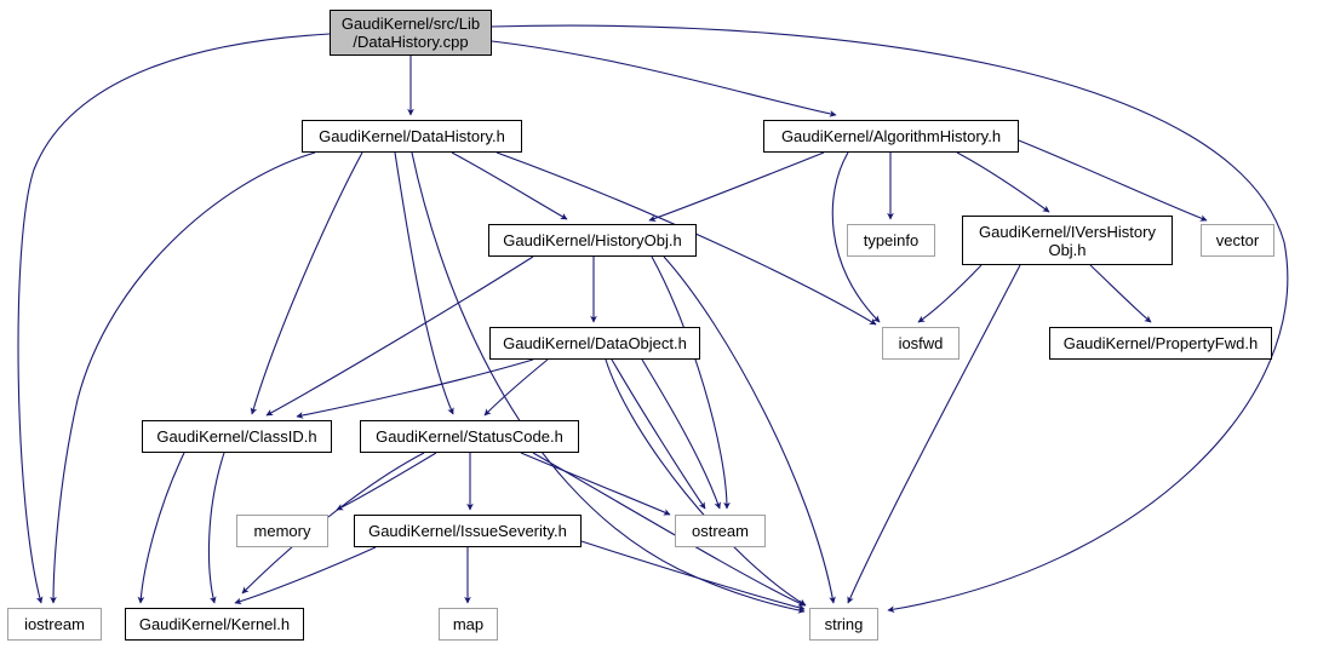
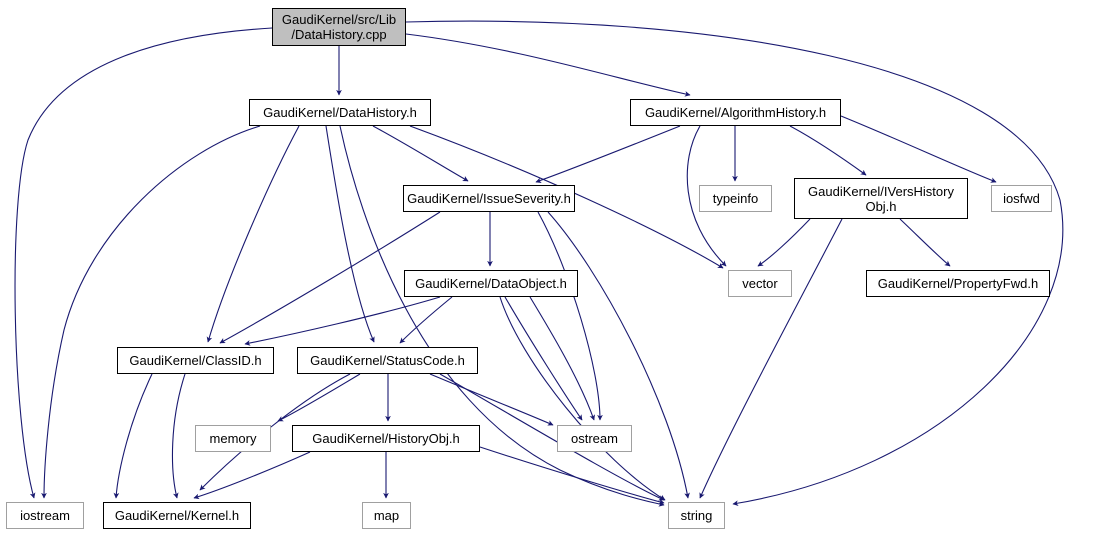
  GaudiKernel/src/Lib
  /DataHistory.cpp
  GaudiKernel/DataHistory.h
  GaudiKernel/AlgorithmHistory.h
- GaudiKernel/HistoryObj.h
+ GaudiKernel/IssueSeverity.h
  typeinfo
  GaudiKernel/IVersHistory
  Obj.h
- vector
+ iosfwd
  GaudiKernel/DataObject.h
- iosfwd
+ vector
  GaudiKernel/PropertyFwd.h
  GaudiKernel/ClassID.h
  GaudiKernel/StatusCode.h
  memory
- GaudiKernel/IssueSeverity.h
+ GaudiKernel/HistoryObj.h
  ostream
  iostream
  GaudiKernel/Kernel.h
  map
  string
